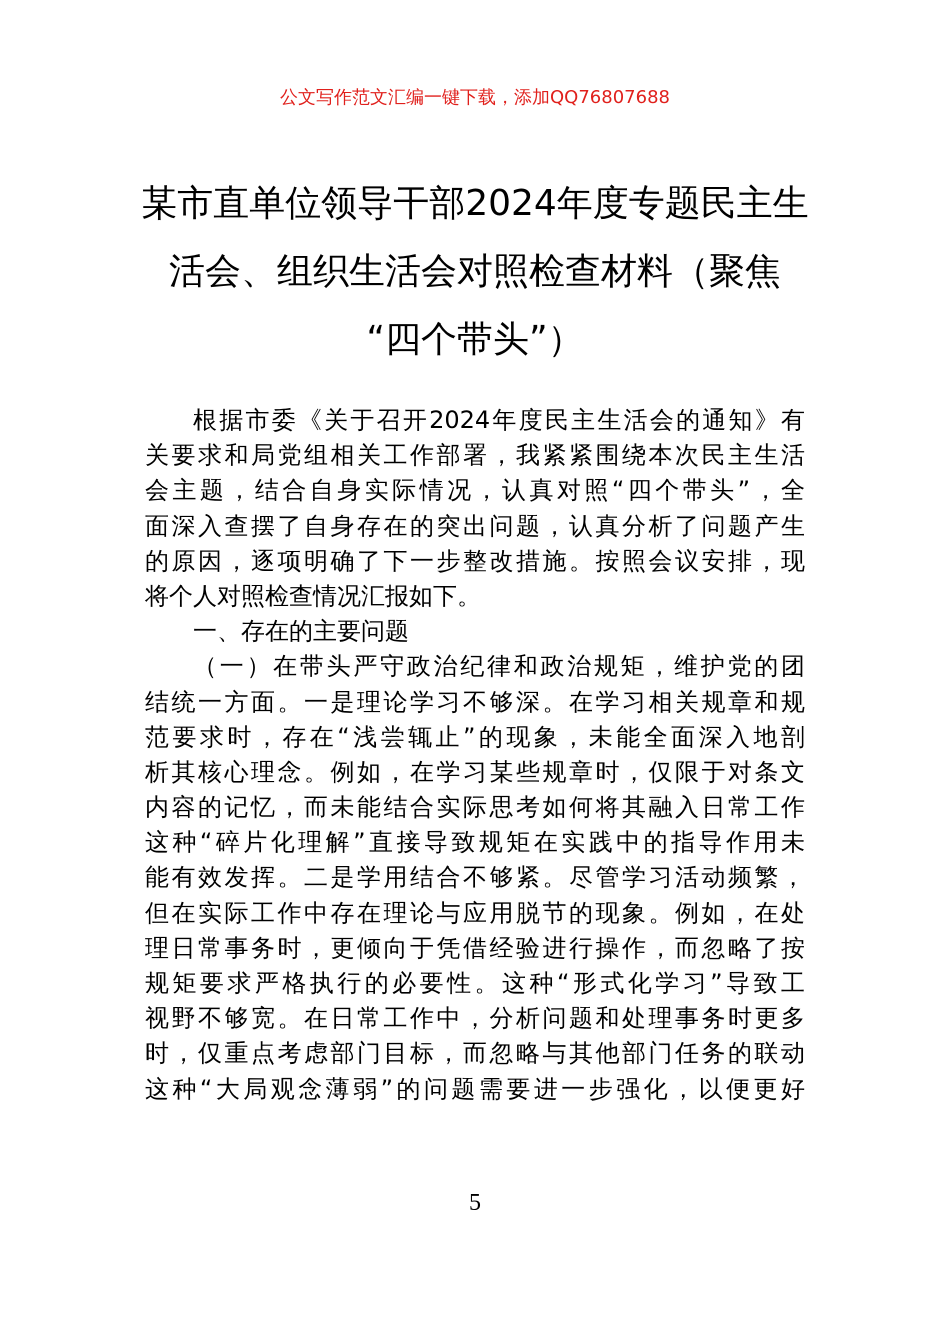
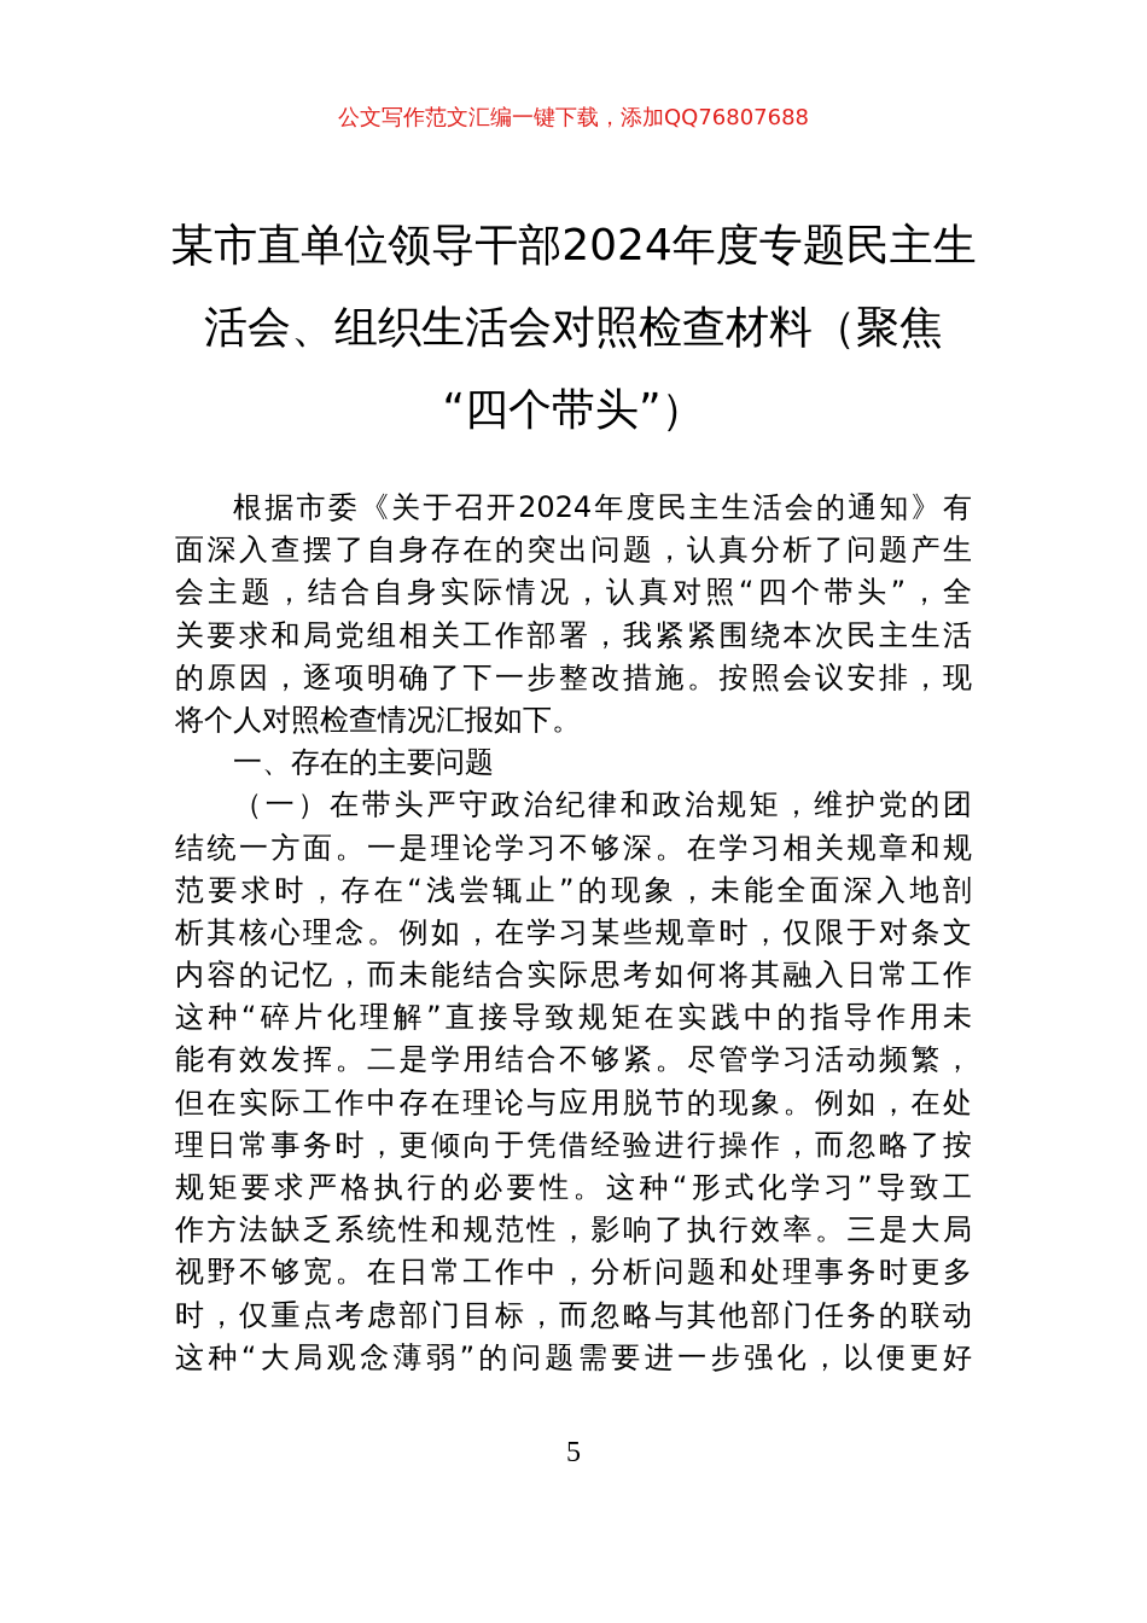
  公文写作范文汇编一键下载，添加QQ76807688
  某市直单位领导干部2024年度专题民主生
  活会、组织生活会对照检查材料（聚焦
  “四个带头”）
  根据市委《关于召开2024年度民主生活会的通知》有
- 关要求和局党组相关工作部署，我紧紧围绕本次民主生活
+ 面深入查摆了自身存在的突出问题，认真分析了问题产生
  会主题，结合自身实际情况，认真对照“四个带头”，全
- 面深入查摆了自身存在的突出问题，认真分析了问题产生
+ 关要求和局党组相关工作部署，我紧紧围绕本次民主生活
  的原因，逐项明确了下一步整改措施。按照会议安排，现
  将个人对照检查情况汇报如下。
  一、存在的主要问题
  （一）在带头严守政治纪律和政治规矩，维护党的团
  结统一方面。一是理论学习不够深。在学习相关规章和规
  范要求时，存在“浅尝辄止”的现象，未能全面深入地剖
  析其核心理念。例如，在学习某些规章时，仅限于对条文
  内容的记忆，而未能结合实际思考如何将其融入日常工作
  这种“碎片化理解”直接导致规矩在实践中的指导作用未
  能有效发挥。二是学用结合不够紧。尽管学习活动频繁，
  但在实际工作中存在理论与应用脱节的现象。例如，在处
  理日常事务时，更倾向于凭借经验进行操作，而忽略了按
  规矩要求严格执行的必要性。这种“形式化学习”导致工
+ 作方法缺乏系统性和规范性，影响了执行效率。三是大局
  视野不够宽。在日常工作中，分析问题和处理事务时更多
  时，仅重点考虑部门目标，而忽略与其他部门任务的联动
  这种“大局观念薄弱”的问题需要进一步强化，以便更好
  5
